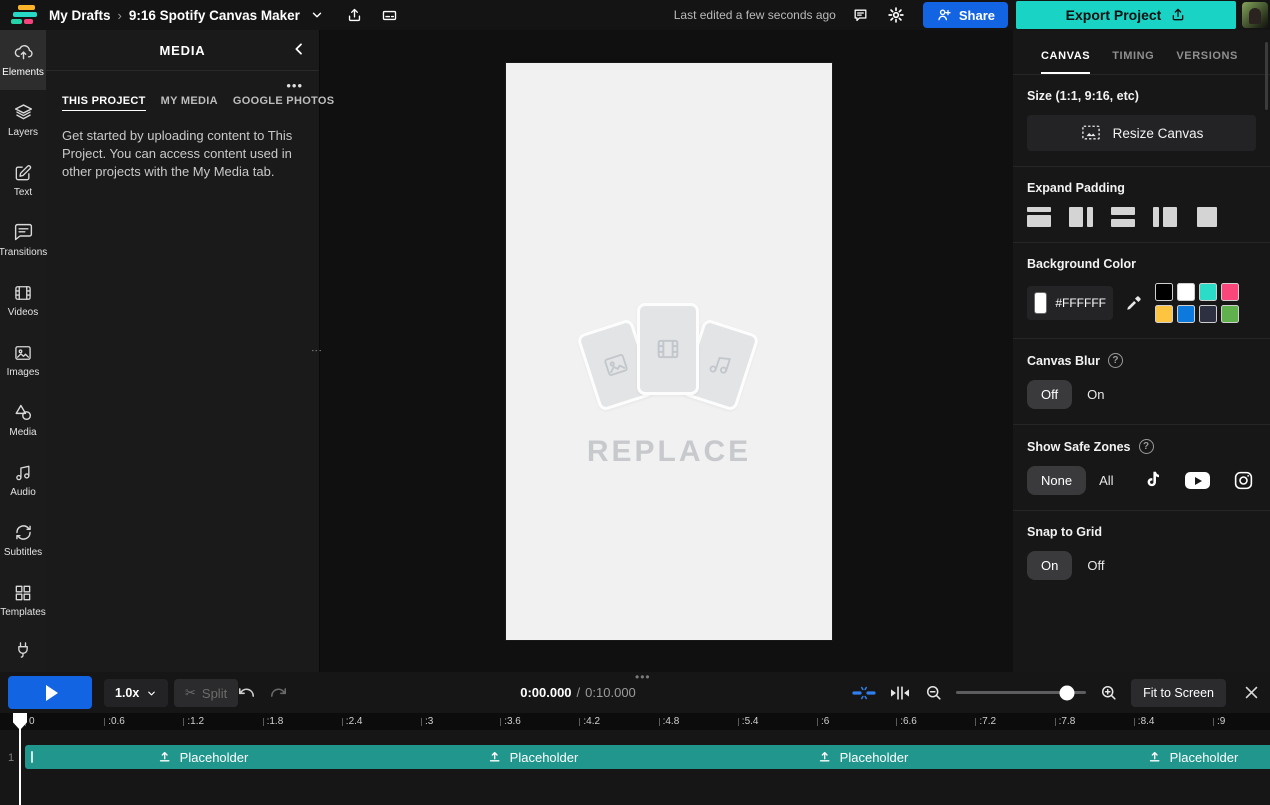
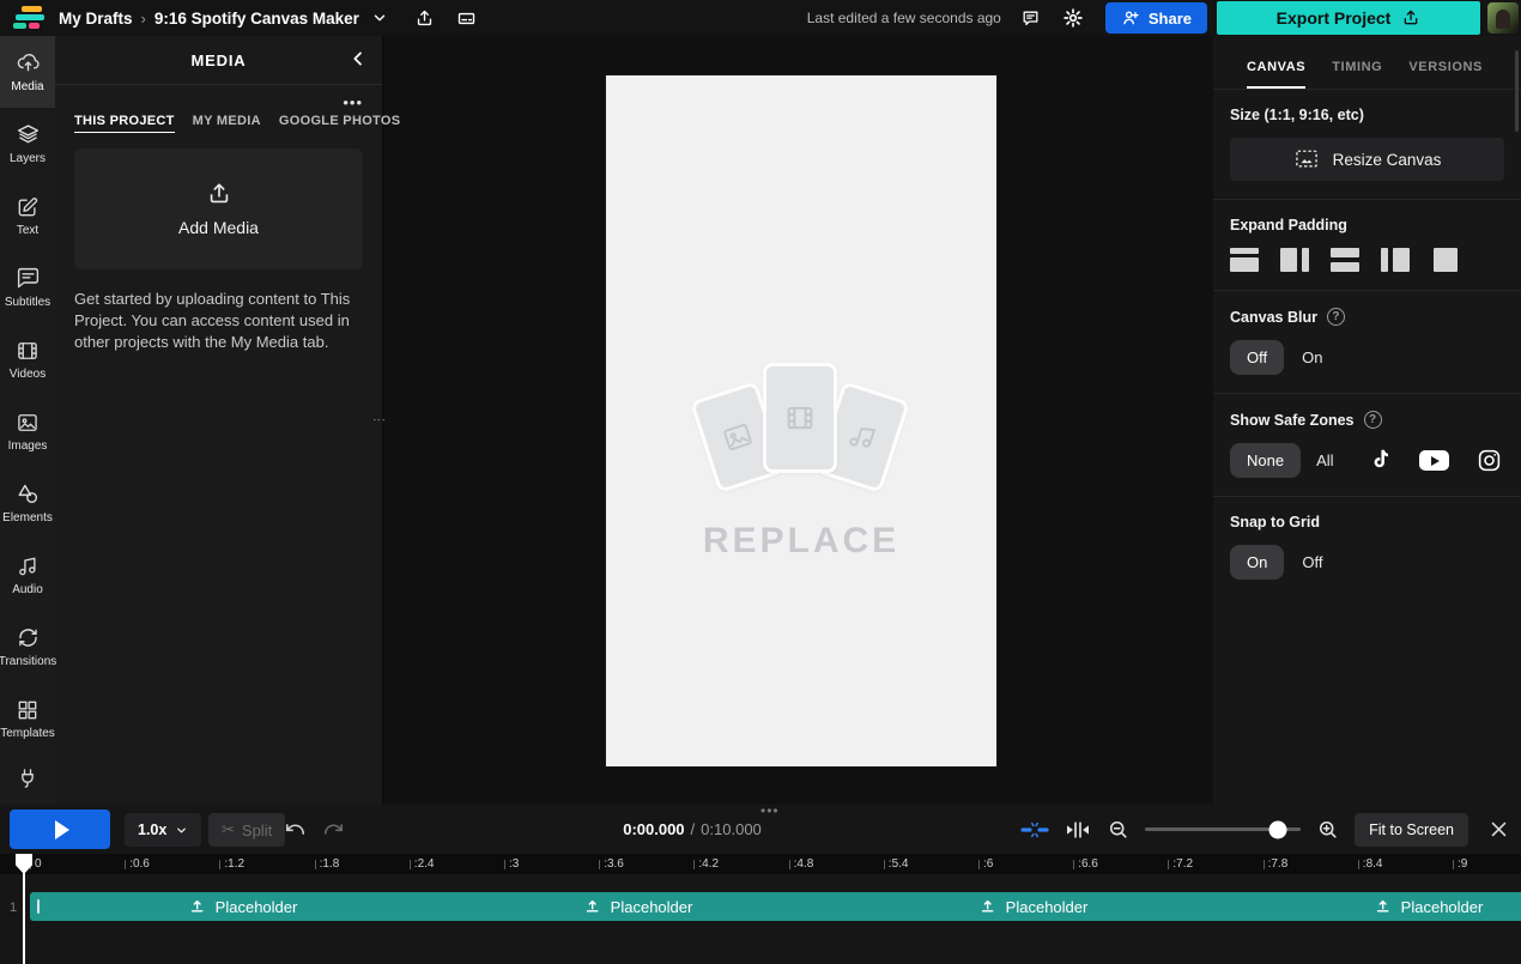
  My Drafts
  ›
  9:16 Spotify Canvas Maker
  Last edited a few seconds ago
  Share
  Export Project
- Elements
+ Media
  Layers
  Text
- Transitions
+ Subtitles
  Videos
  Images
- Media
+ Elements
  Audio
- Subtitles
+ Transitions
  Templates
  MEDIA
  •••
  THIS PROJECT
  MY MEDIA
  GOOGLE PHOTOS
+ Add Media
  Get started by uploading content to This Project. You can access content used in other projects with the My Media tab.
  REPLACE
  CANVAS
  TIMING
  VERSIONS
  Size (1:1, 9:16, etc)
  Resize Canvas
  Expand Padding
- Background Color
- #FFFFFF
  Canvas Blur
  ?
  Off
  On
  Show Safe Zones
  ?
  None
  All
  Snap to Grid
  On
  Off
  1.0x
  ✂
  Split
  0:00.000
  /
  0:10.000
  •••
  Fit to Screen
  0
  :0.6
  :1.2
  :1.8
  :2.4
  :3
  :3.6
  :4.2
  :4.8
  :5.4
  :6
  :6.6
  :7.2
  :7.8
  :8.4
  :9
  1
  Placeholder
  Placeholder
  Placeholder
  Placeholder
